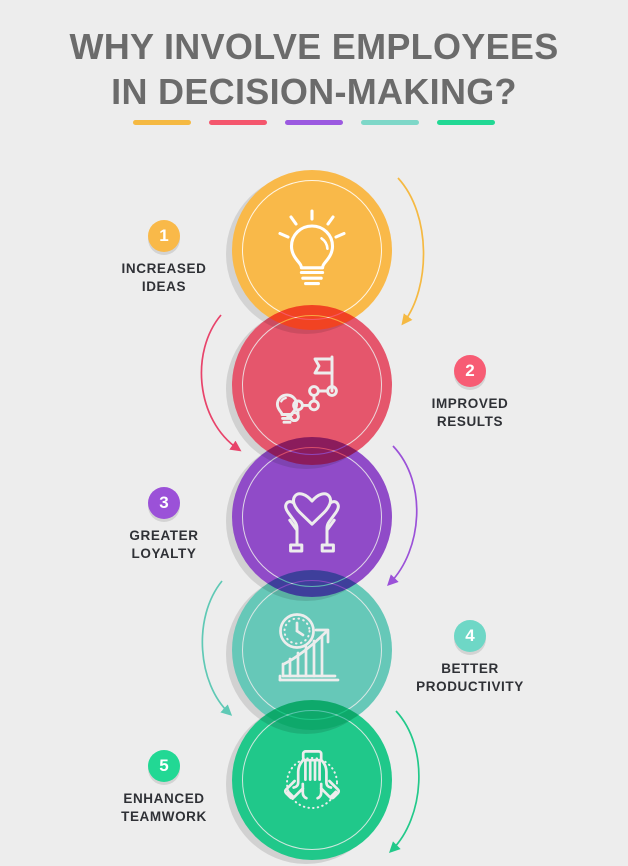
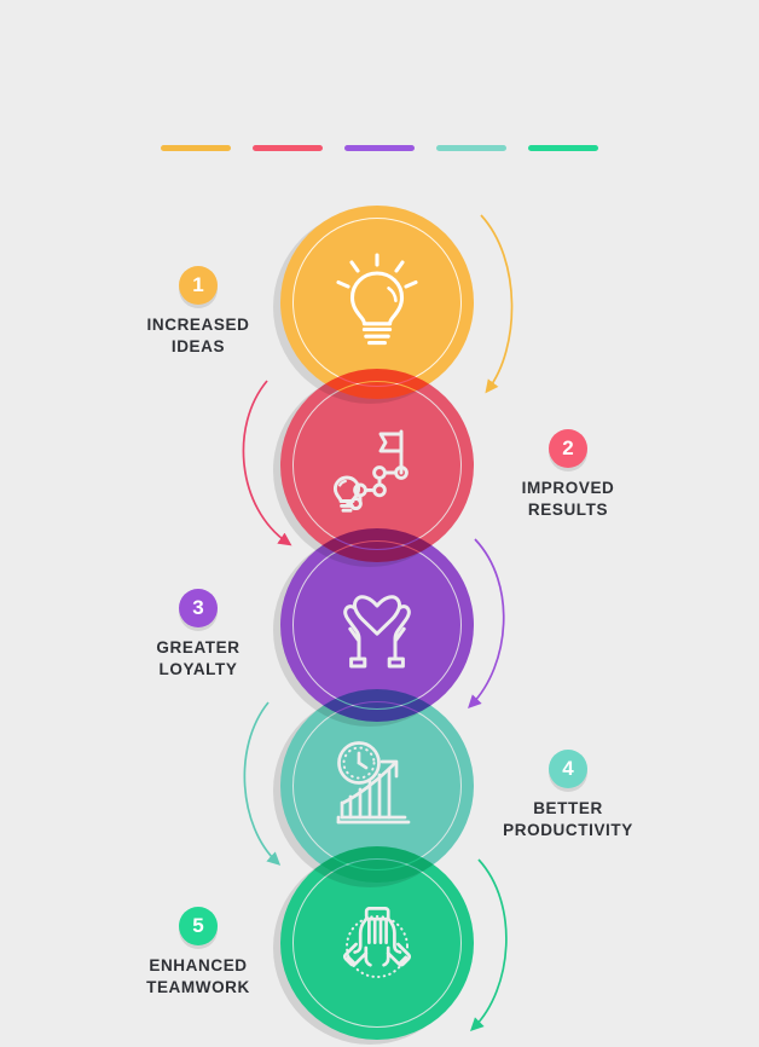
- WHY INVOLVE EMPLOYEES
- IN DECISION-MAKING?
  1
  INCREASED
  IDEAS
  2
  IMPROVED
  RESULTS
  3
  GREATER
  LOYALTY
  4
  BETTER
  PRODUCTIVITY
  5
  ENHANCED
  TEAMWORK
